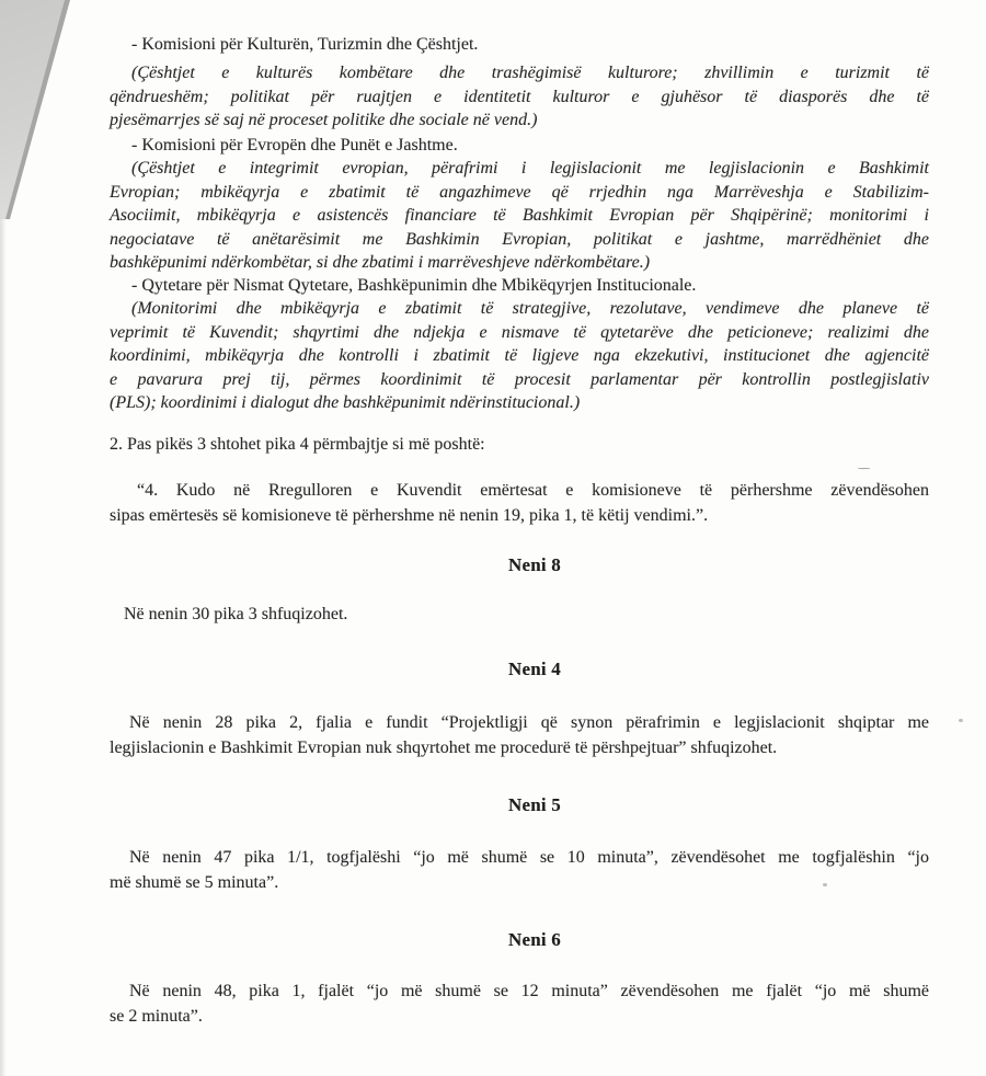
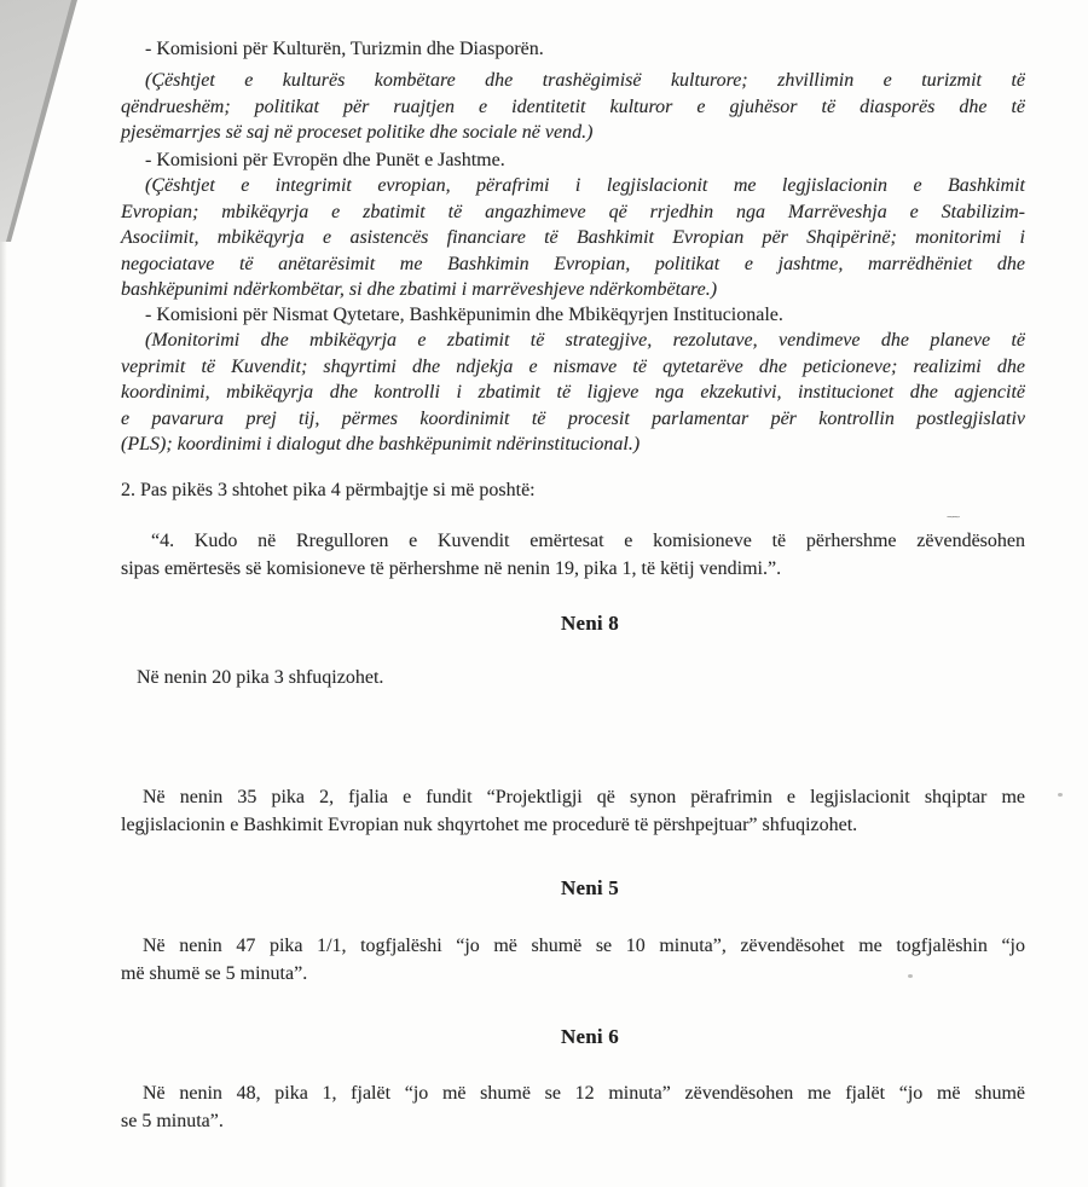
- - Komisioni për Kulturën, Turizmin dhe Çështjet.
+ - Komisioni për Kulturën, Turizmin dhe Diasporën.
  (Çështjet e kulturës kombëtare dhe trashëgimisë kulturore; zhvillimin e turizmit të
  qëndrueshëm; politikat për ruajtjen e identitetit kulturor e gjuhësor të diasporës dhe të
  pjesëmarrjes së saj në proceset politike dhe sociale në vend.)
  - Komisioni për Evropën dhe Punët e Jashtme.
  (Çështjet e integrimit evropian, përafrimi i legjislacionit me legjislacionin e Bashkimit
  Evropian; mbikëqyrja e zbatimit të angazhimeve që rrjedhin nga Marrëveshja e Stabilizim-
  Asociimit, mbikëqyrja e asistencës financiare të Bashkimit Evropian për Shqipërinë; monitorimi i
  negociatave të anëtarësimit me Bashkimin Evropian, politikat e jashtme, marrëdhëniet dhe
  bashkëpunimi ndërkombëtar, si dhe zbatimi i marrëveshjeve ndërkombëtare.)
- - Qytetare për Nismat Qytetare, Bashkëpunimin dhe Mbikëqyrjen Institucionale.
+ - Komisioni për Nismat Qytetare, Bashkëpunimin dhe Mbikëqyrjen Institucionale.
  (Monitorimi dhe mbikëqyrja e zbatimit të strategjive, rezolutave, vendimeve dhe planeve të
  veprimit të Kuvendit; shqyrtimi dhe ndjekja e nismave të qytetarëve dhe peticioneve; realizimi dhe
  koordinimi, mbikëqyrja dhe kontrolli i zbatimit të ligjeve nga ekzekutivi, institucionet dhe agjencitë
  e pavarura prej tij, përmes koordinimit të procesit parlamentar për kontrollin postlegjislativ
  (PLS); koordinimi i dialogut dhe bashkëpunimit ndërinstitucional.)
  2. Pas pikës 3 shtohet pika 4 përmbajtje si më poshtë:
  “4. Kudo në Rregulloren e Kuvendit emërtesat e komisioneve të përhershme zëvendësohen
  sipas emërtesës së komisioneve të përhershme në nenin 19, pika 1, të këtij vendimi.”.
  Neni 8
- Në nenin 30 pika 3 shfuqizohet.
+ Në nenin 20 pika 3 shfuqizohet.
- Neni 4
- Në nenin 28 pika 2, fjalia e fundit “Projektligji që synon përafrimin e legjislacionit shqiptar me
+ Në nenin 35 pika 2, fjalia e fundit “Projektligji që synon përafrimin e legjislacionit shqiptar me
  legjislacionin e Bashkimit Evropian nuk shqyrtohet me procedurë të përshpejtuar” shfuqizohet.
  Neni 5
  Në nenin 47 pika 1/1, togfjalëshi “jo më shumë se 10 minuta”, zëvendësohet me togfjalëshin “jo
  më shumë se 5 minuta”.
  Neni 6
  Në nenin 48, pika 1, fjalët “jo më shumë se 12 minuta” zëvendësohen me fjalët “jo më shumë
- se 2 minuta”.
+ se 5 minuta”.
  ~~
